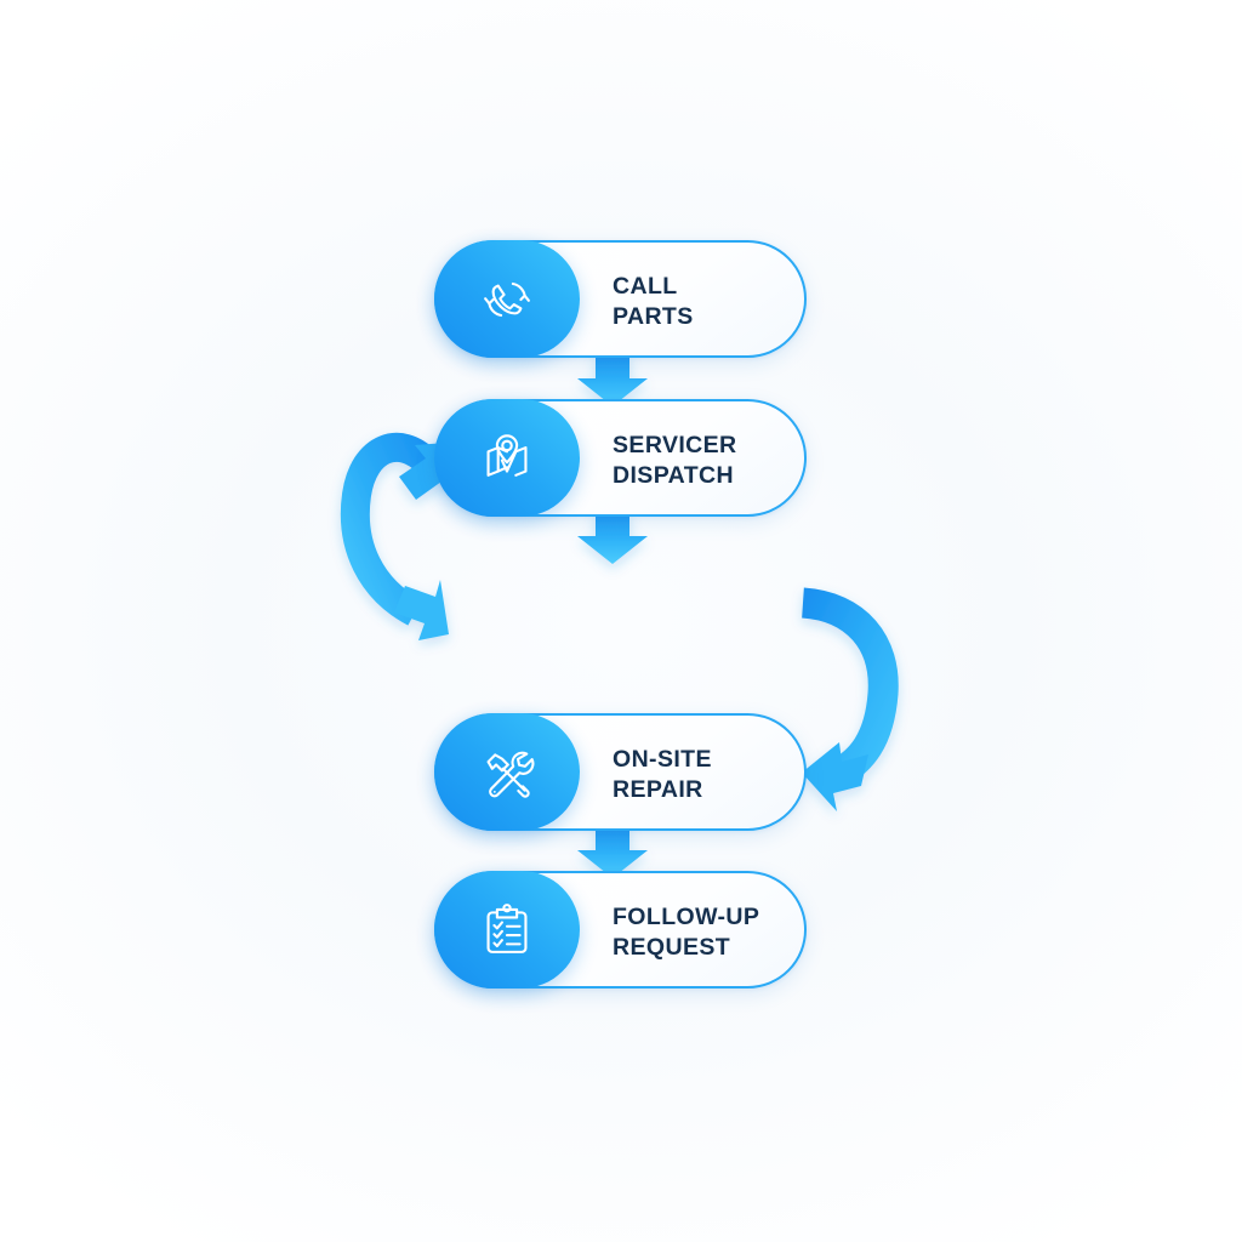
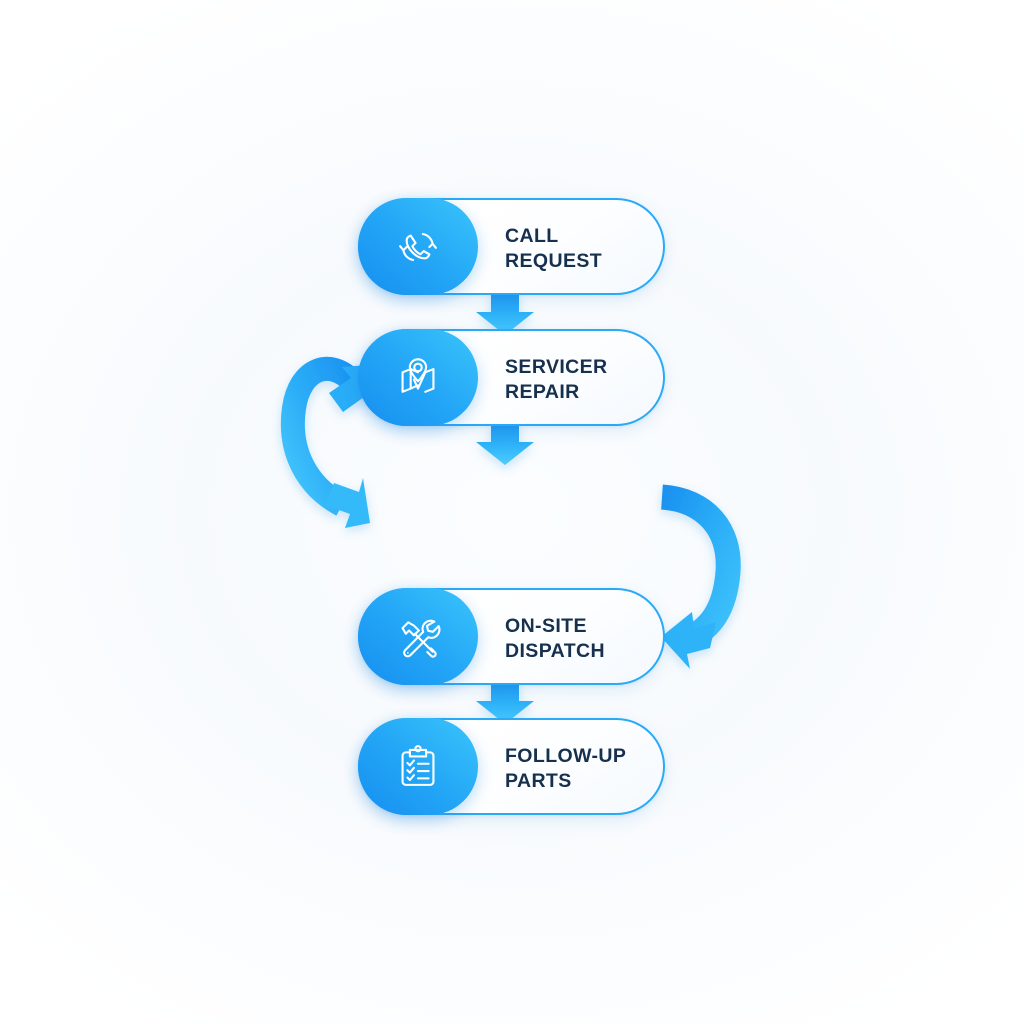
  CALL
- PARTS
+ REQUEST
  SERVICER
- DISPATCH
+ REPAIR
  ON-SITE
- REPAIR
+ DISPATCH
  FOLLOW-UP
- REQUEST
+ PARTS
